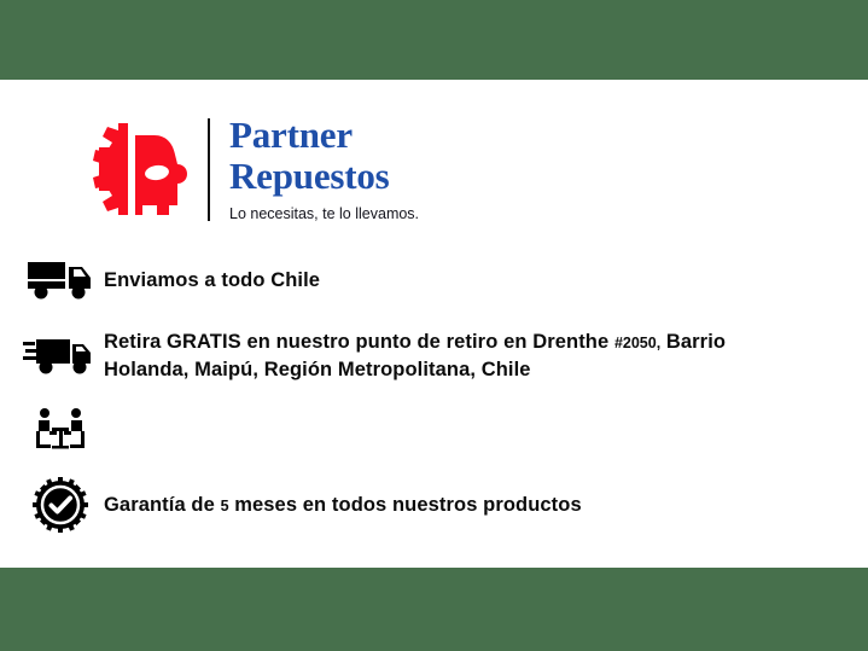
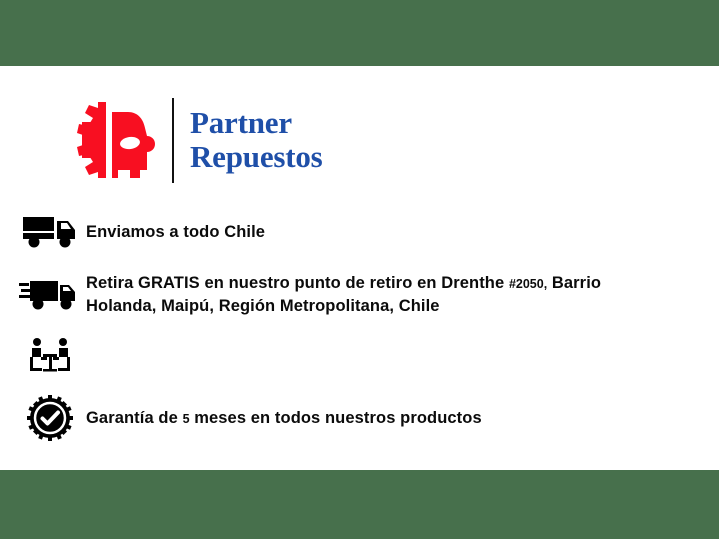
  Partner
  Repuestos
- Lo necesitas, te lo llevamos.
  Enviamos a todo Chile
  Retira GRATIS en nuestro punto de retiro en Drenthe #2050, Barrio Holanda, Maipú, Región Metropolitana, Chile
  Garantía de 5 meses en todos nuestros productos
